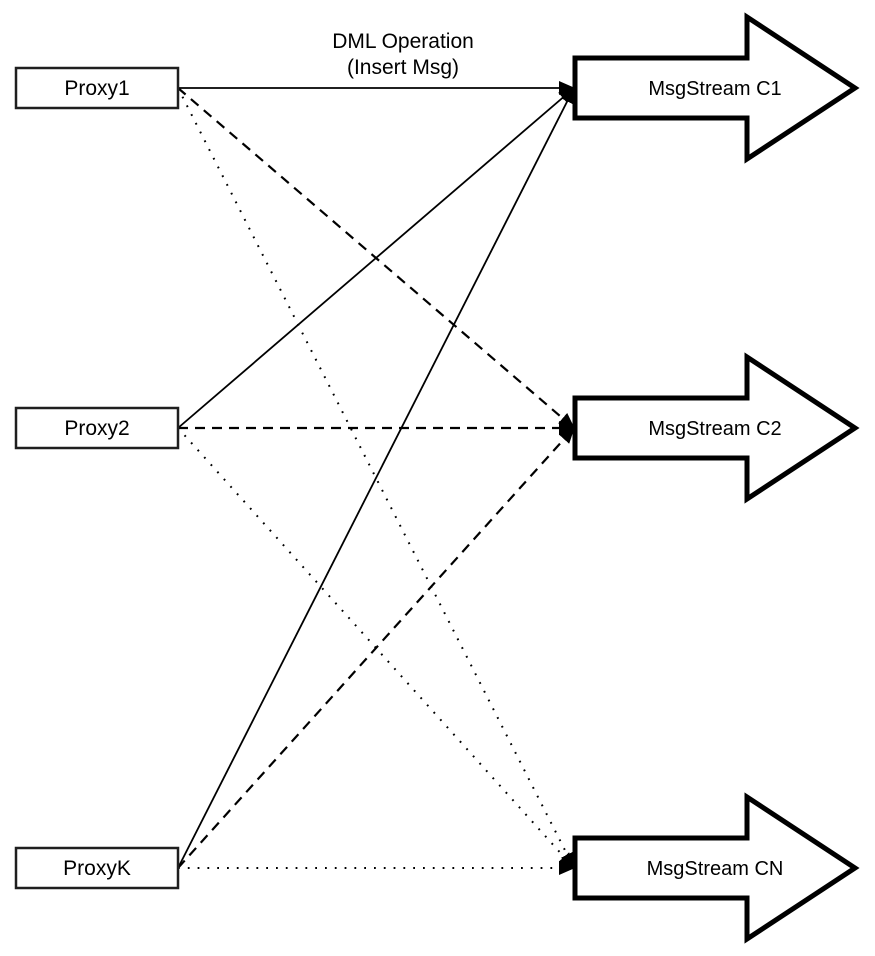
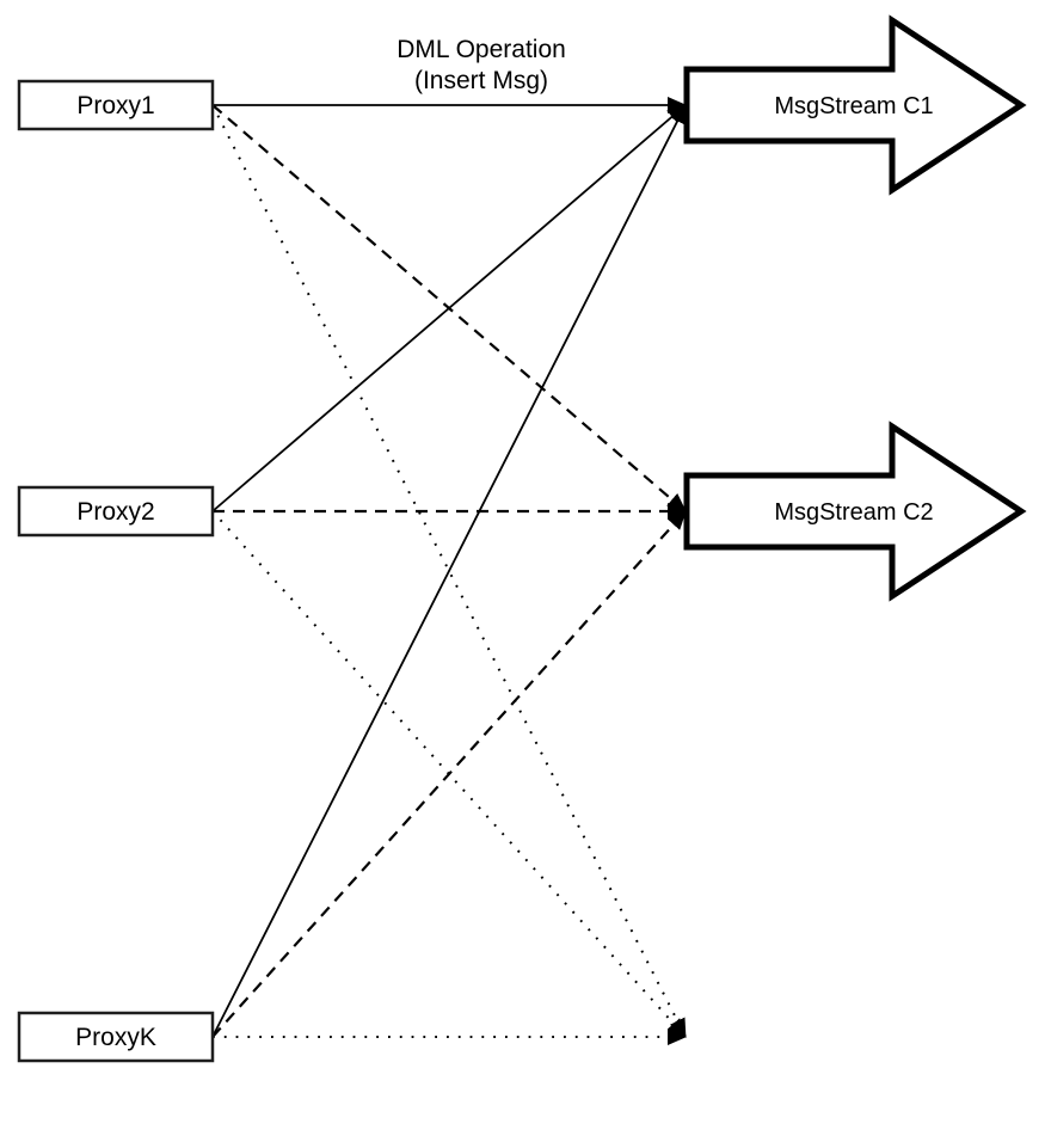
  DML Operation
  (Insert Msg)
  Proxy1
  Proxy2
  ProxyK
  MsgStream C1
  MsgStream C2
- MsgStream CN
